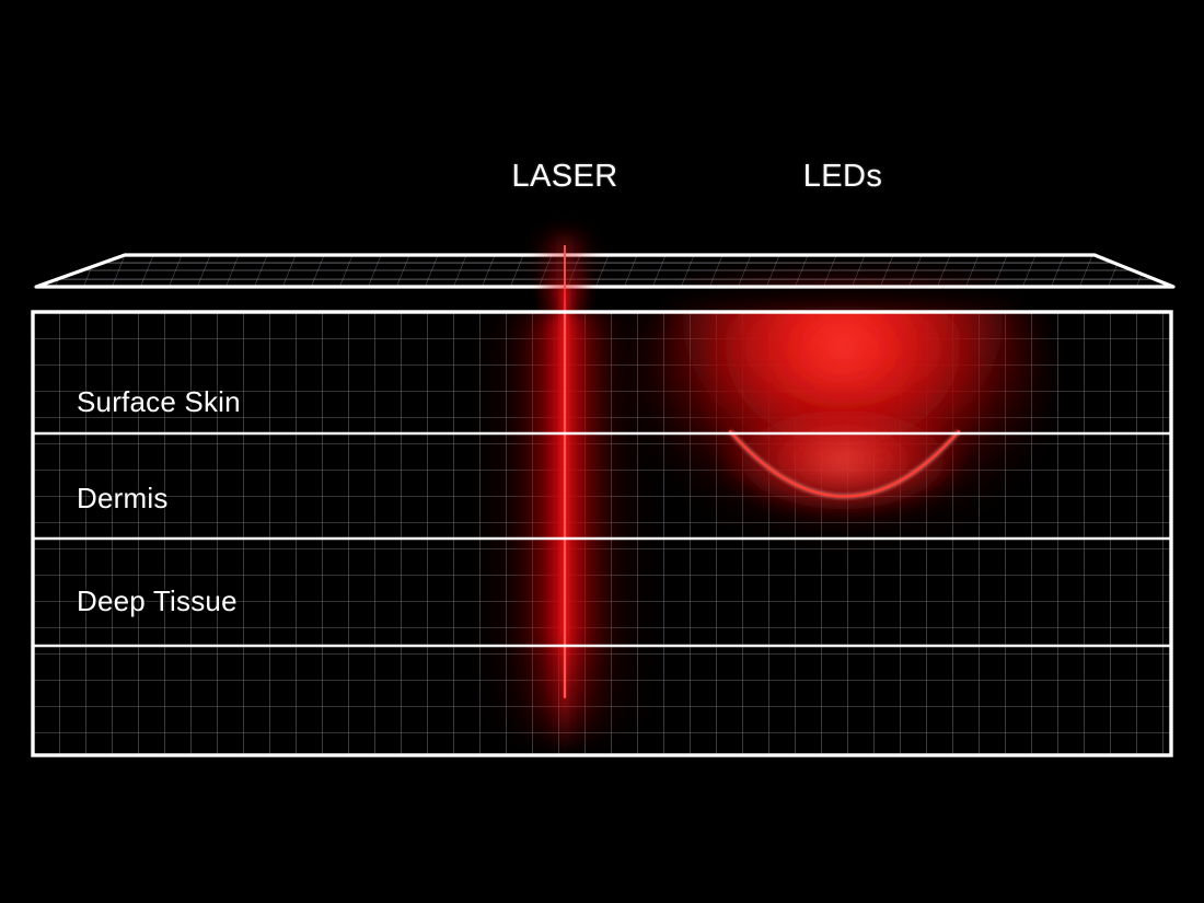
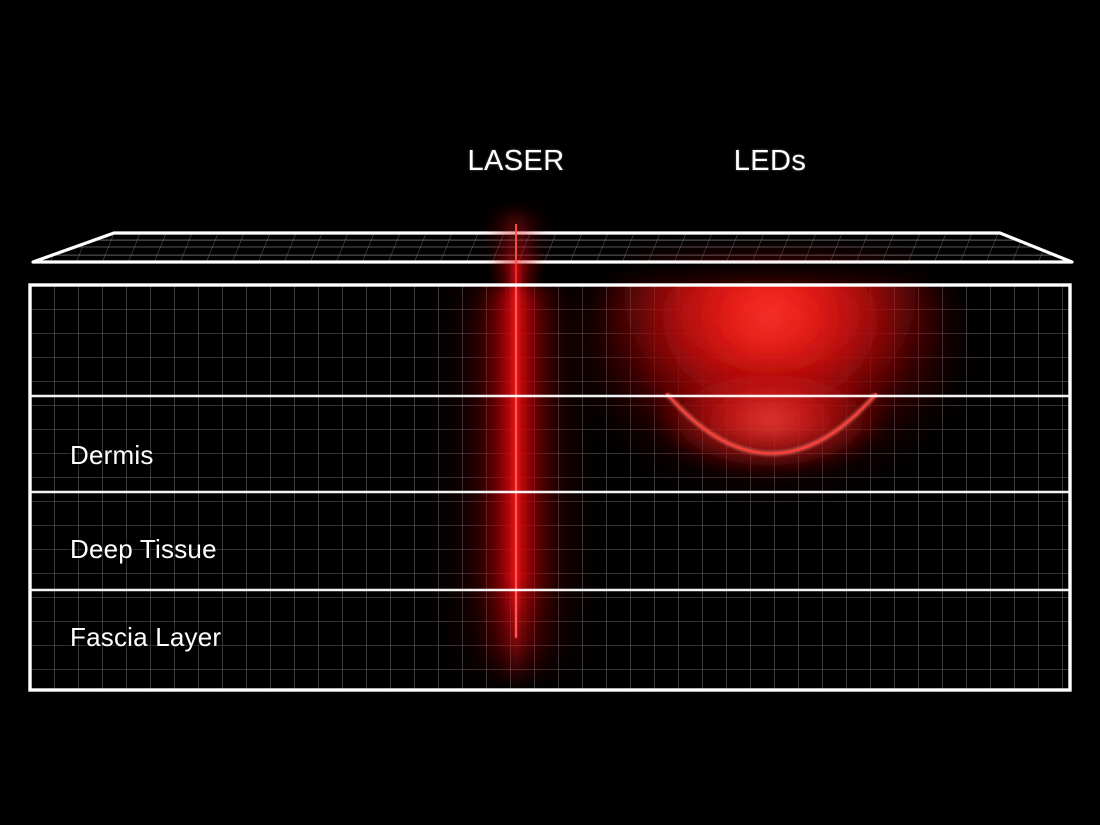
  LASER
  LEDs
- Surface Skin
  Dermis
  Deep Tissue
+ Fascia Layer
